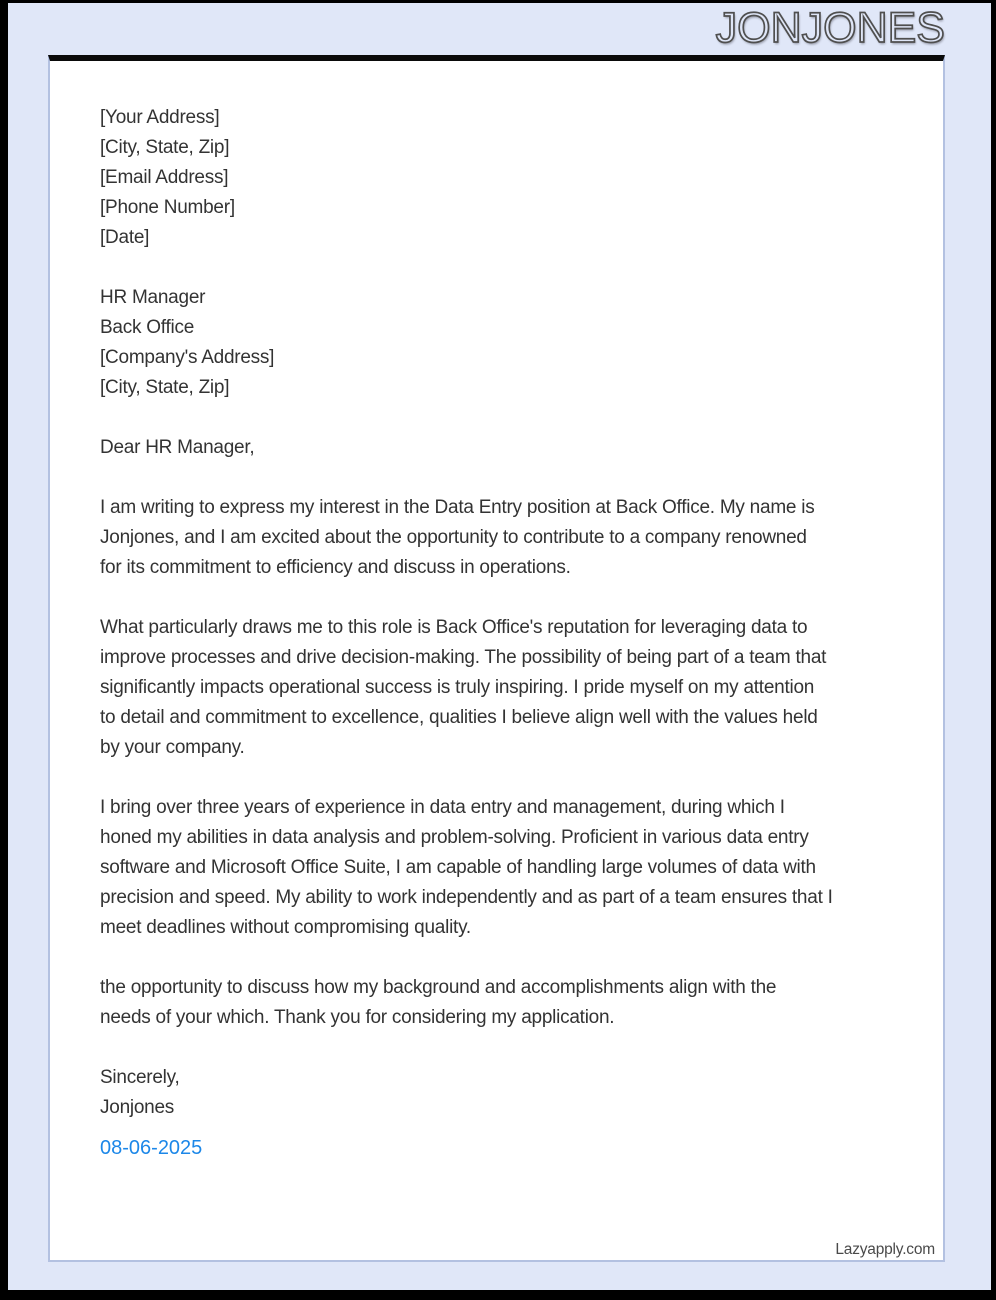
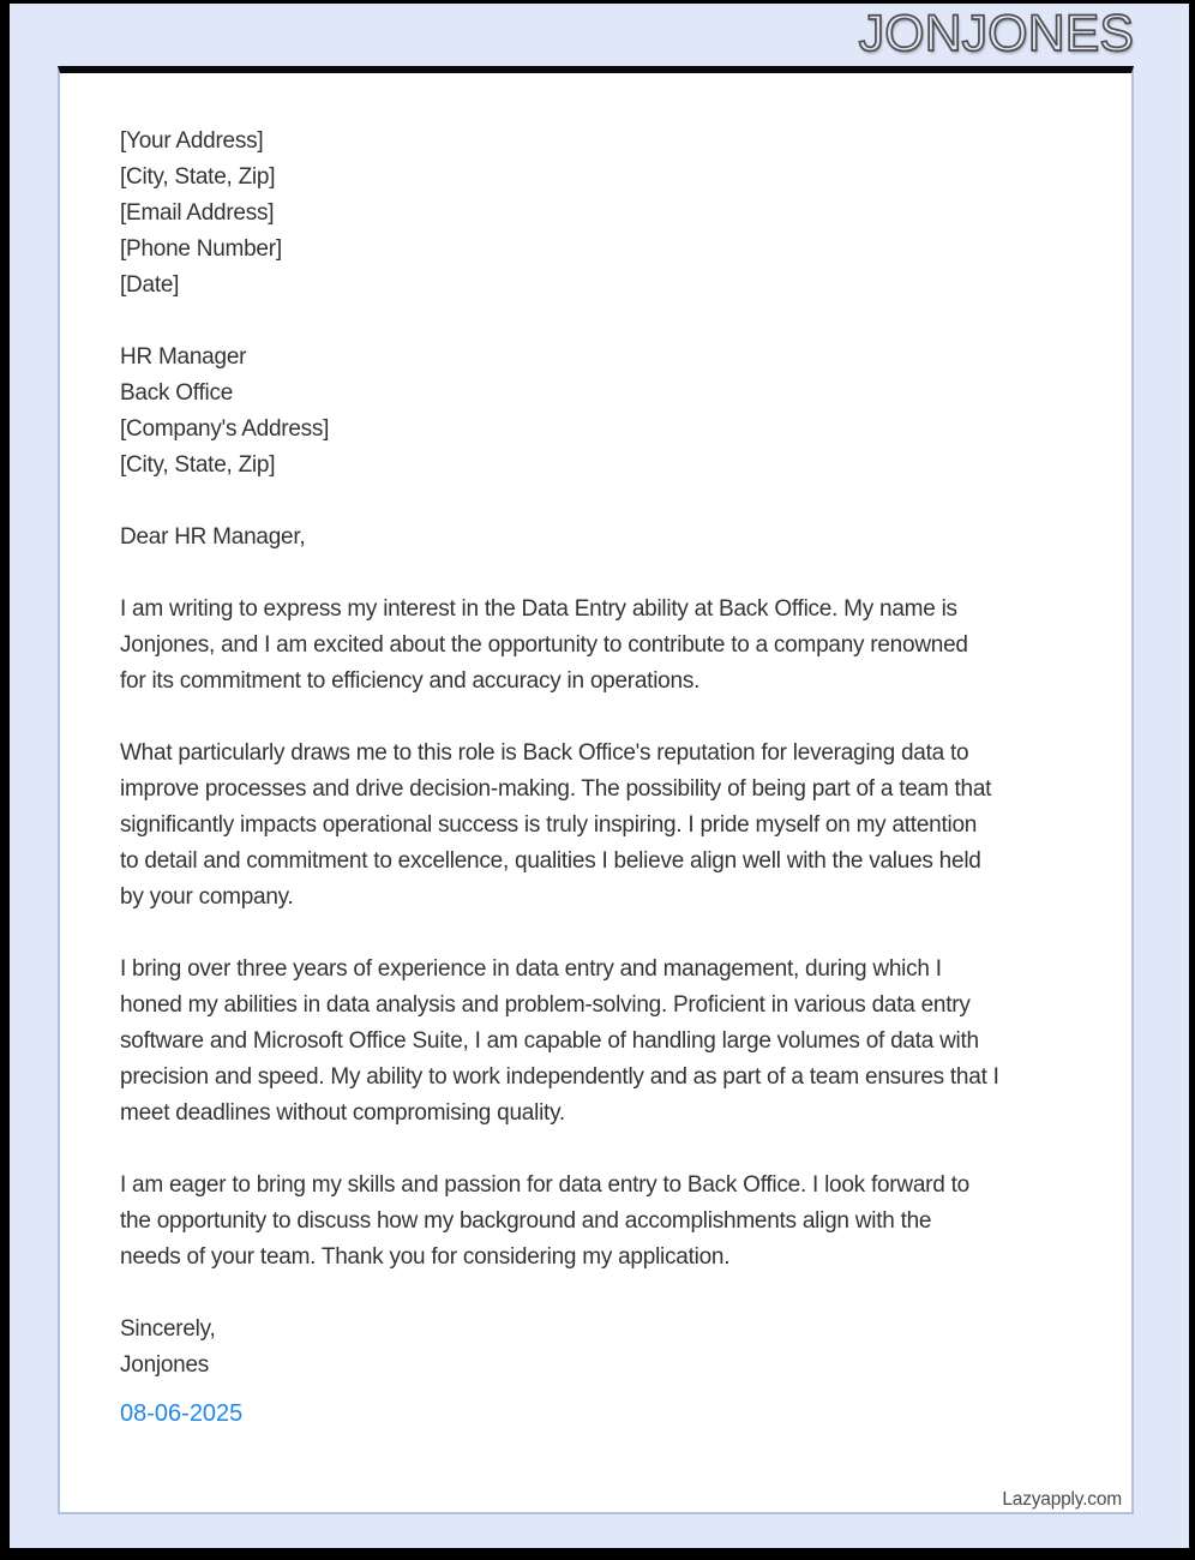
  JONJONES
  [Your Address]
  [City, State, Zip]
  [Email Address]
  [Phone Number]
  [Date]
  HR Manager
  Back Office
  [Company's Address]
  [City, State, Zip]
  Dear HR Manager,
- I am writing to express my interest in the Data Entry position at Back Office. My name is
+ I am writing to express my interest in the Data Entry ability at Back Office. My name is
  Jonjones, and I am excited about the opportunity to contribute to a company renowned
- for its commitment to efficiency and discuss in operations.
+ for its commitment to efficiency and accuracy in operations.
  What particularly draws me to this role is Back Office's reputation for leveraging data to
  improve processes and drive decision-making. The possibility of being part of a team that
  significantly impacts operational success is truly inspiring. I pride myself on my attention
  to detail and commitment to excellence, qualities I believe align well with the values held
  by your company.
  I bring over three years of experience in data entry and management, during which I
  honed my abilities in data analysis and problem-solving. Proficient in various data entry
  software and Microsoft Office Suite, I am capable of handling large volumes of data with
  precision and speed. My ability to work independently and as part of a team ensures that I
  meet deadlines without compromising quality.
+ I am eager to bring my skills and passion for data entry to Back Office. I look forward to
  the opportunity to discuss how my background and accomplishments align with the
- needs of your which. Thank you for considering my application.
+ needs of your team. Thank you for considering my application.
  Sincerely,
  Jonjones
  08-06-2025
  Lazyapply.com
